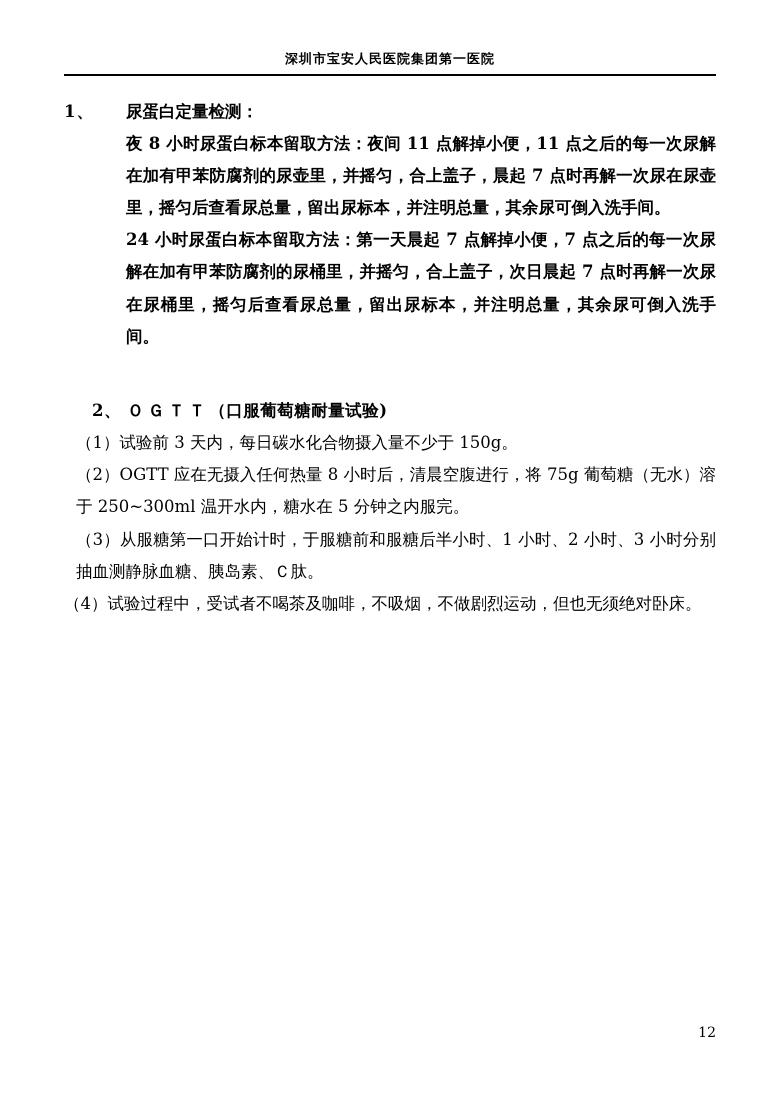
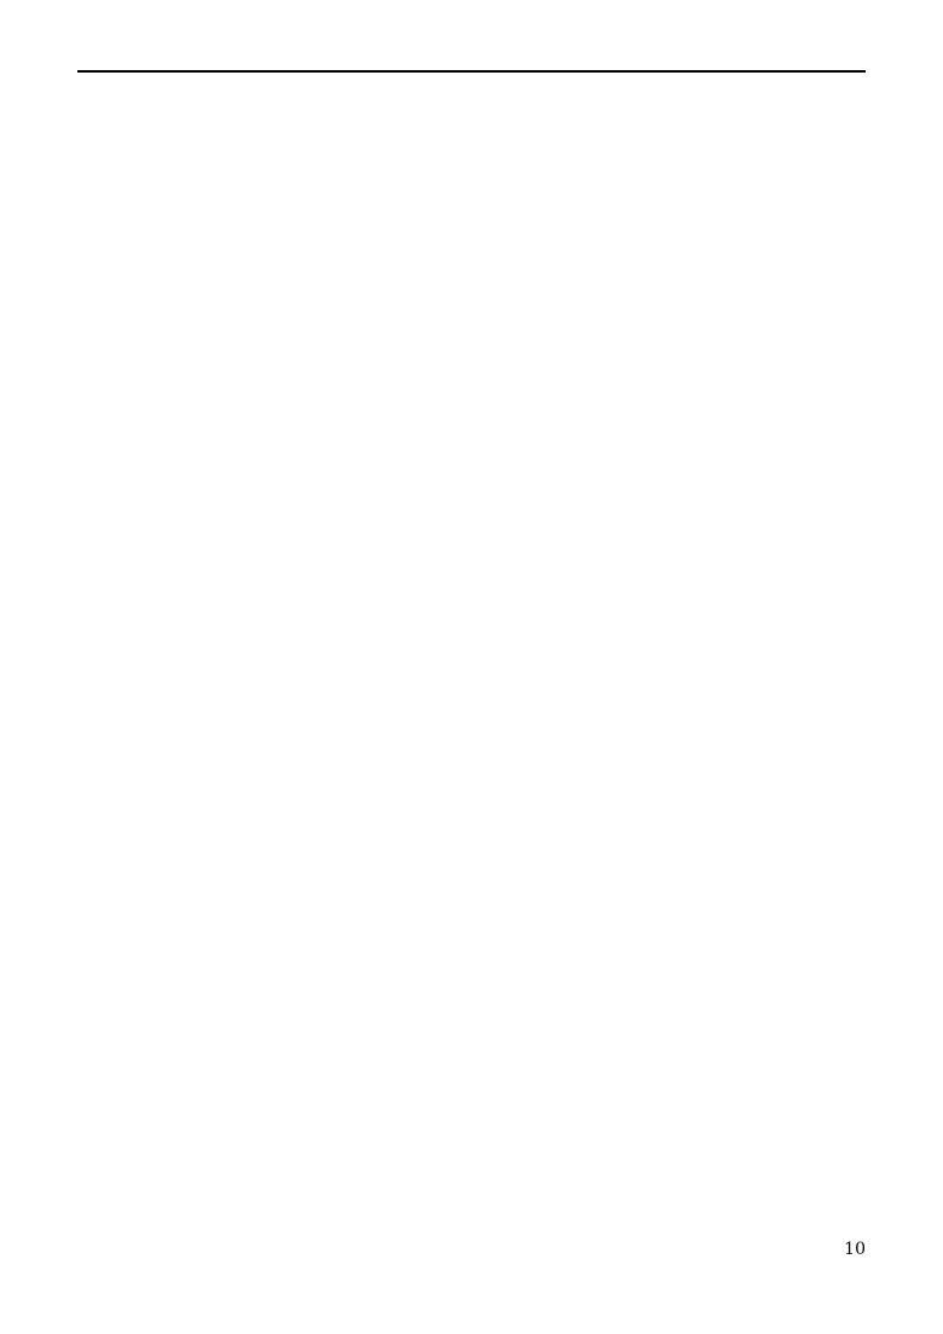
- 深圳市宝安人民医院集团第一医院
- 1、
- 尿蛋白定量检测：
- 夜 8 小时尿蛋白标本留取方法：夜间 11 点解掉小便，11 点之后的每一次尿解在加有甲苯防腐剂的尿壶里，并摇匀，合上盖子，晨起 7 点时再解一次尿在尿壶里，摇匀后查看尿总量，留出尿标本，并注明总量，其余尿可倒入洗手间。
- 24 小时尿蛋白标本留取方法：第一天晨起 7 点解掉小便，7 点之后的每一次尿解在加有甲苯防腐剂的尿桶里，并摇匀，合上盖子，次日晨起 7 点时再解一次尿在尿桶里，摇匀后查看尿总量，留出尿标本，并注明总量，其余尿可倒入洗手间。
- 2、 ＯＧＴＴ（口服葡萄糖耐量试验)
- （1）试验前 3 天内，每日碳水化合物摄入量不少于 150g。
- （2）OGTT 应在无摄入任何热量 8 小时后，清晨空腹进行，将 75g 葡萄糖（无水）溶于 250~300ml 温开水内，糖水在 5 分钟之内服完。
- （3）从服糖第一口开始计时，于服糖前和服糖后半小时、1 小时、2 小时、3 小时分别抽血测静脉血糖、胰岛素、Ｃ肽。
- （4）试验过程中，受试者不喝茶及咖啡，不吸烟，不做剧烈运动，但也无须绝对卧床。
- 12
+ 10
